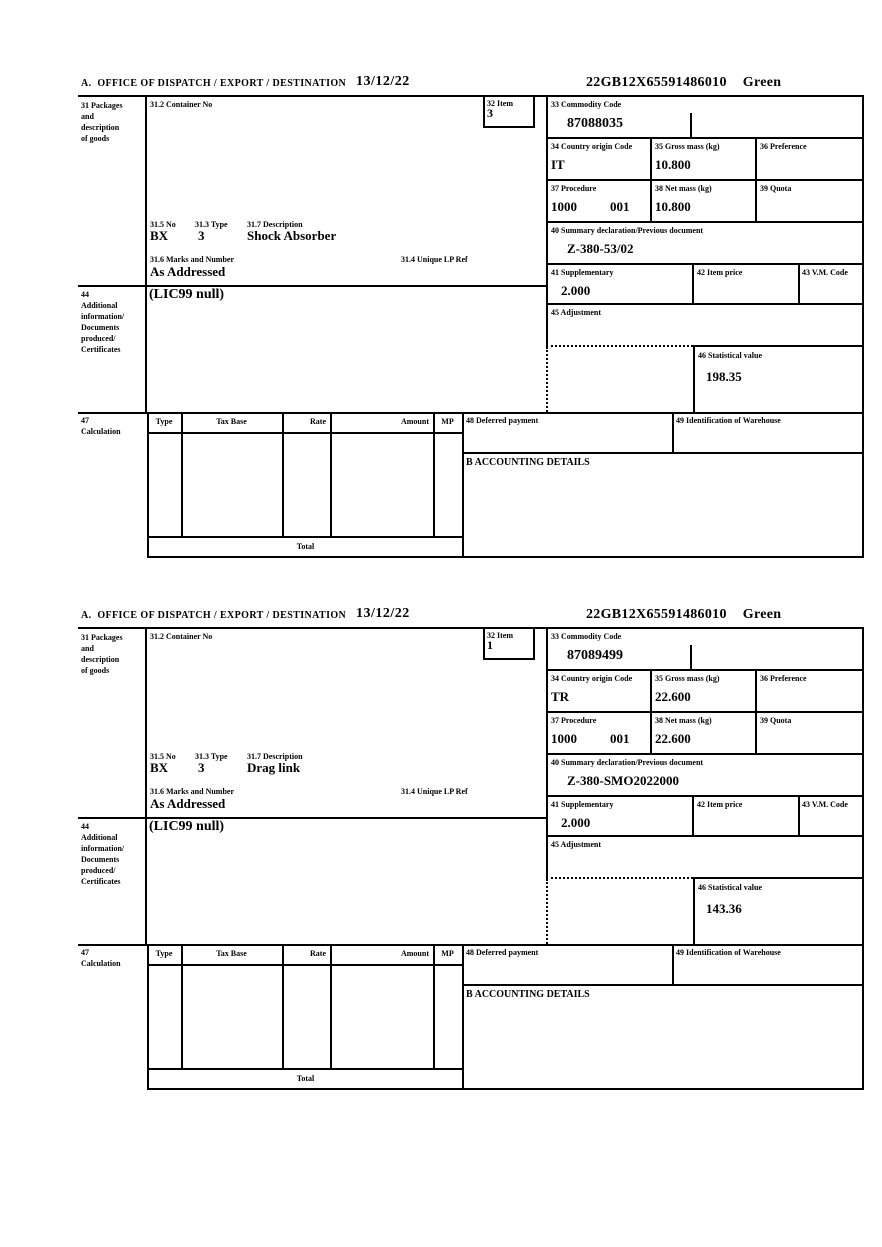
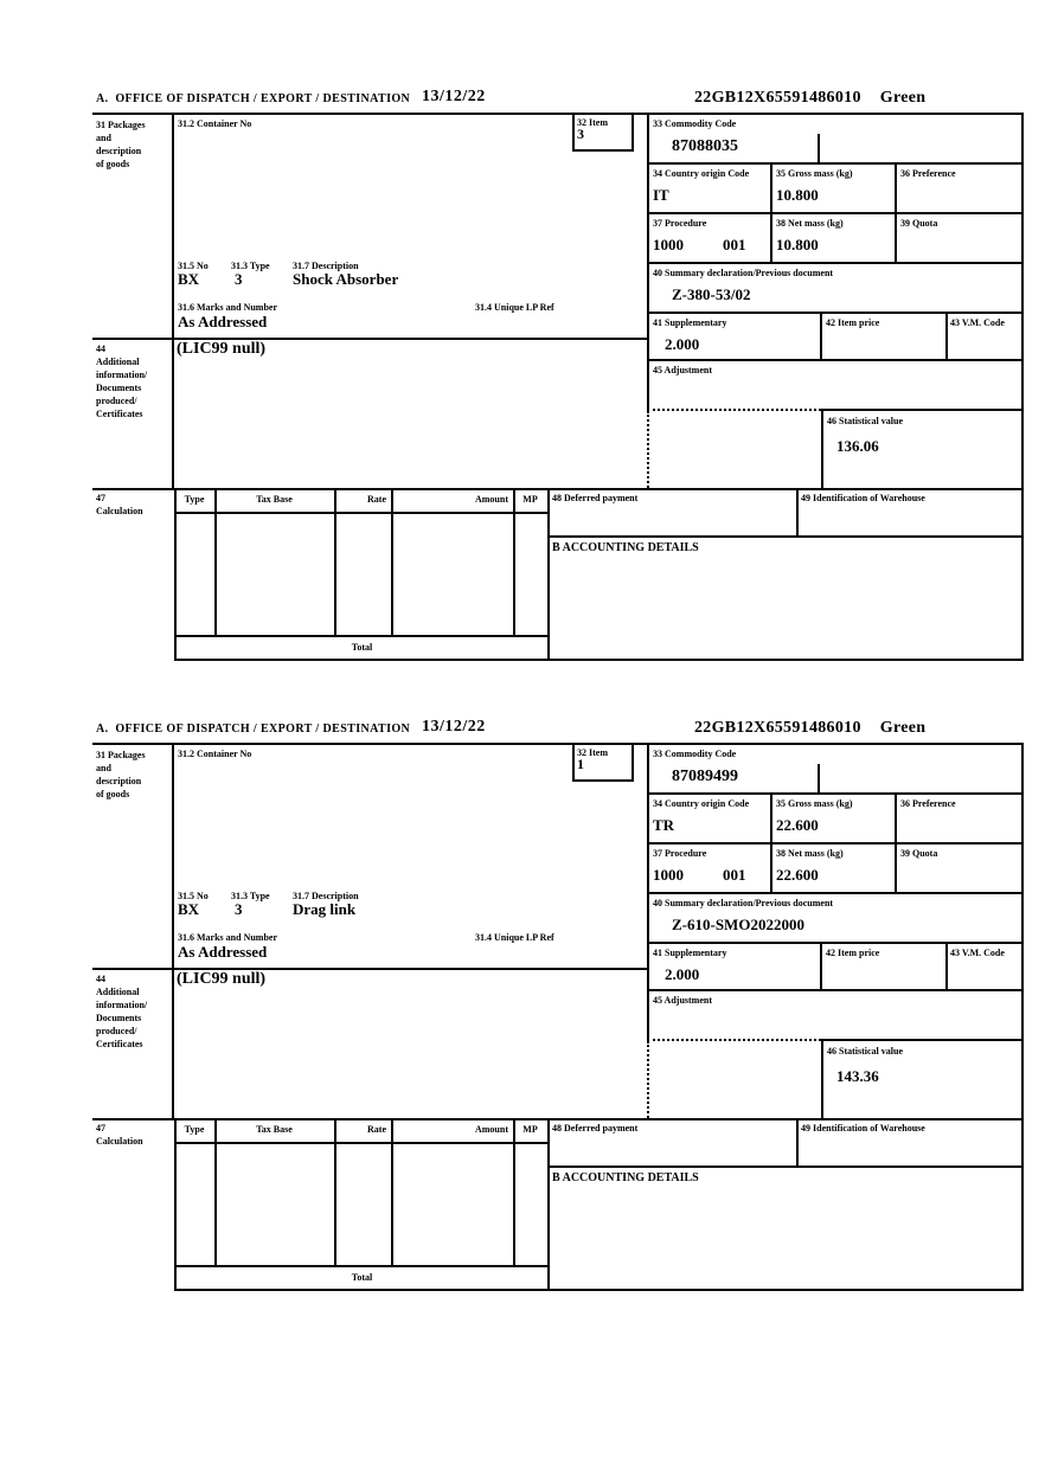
  A. OFFICE OF DISPATCH / EXPORT / DESTINATION
  13/12/22
  22GB12X65591486010 Green
  31 Packages
  and
  description
  of goods
  31.2 Container No
  32 Item
  3
  33 Commodity Code
  87088035
  34 Country origin Code
  IT
  35 Gross mass (kg)
  10.800
  36 Preference
  37 Procedure
  1000
  001
  38 Net mass (kg)
  10.800
  39 Quota
  31.5 No
  31.3 Type
  31.7 Description
  BX
  3
  Shock Absorber
  31.6 Marks and Number
  31.4 Unique LP Ref
  As Addressed
  40 Summary declaration/Previous document
  Z-380-53/02
  41 Supplementary
  2.000
  42 Item price
  43 V.M. Code
  45 Adjustment
  46 Statistical value
- 198.35
+ 136.06
  44
  Additional
  information/
  Documents
  produced/
  Certificates
  (LIC99 null)
  47
  Calculation
  Type
  Tax Base
  Rate
  Amount
  MP
  48 Deferred payment
  49 Identification of Warehouse
  B ACCOUNTING DETAILS
  Total
  A. OFFICE OF DISPATCH / EXPORT / DESTINATION
  13/12/22
  22GB12X65591486010 Green
  31 Packages
  and
  description
  of goods
  31.2 Container No
  32 Item
  1
  33 Commodity Code
  87089499
  34 Country origin Code
  TR
  35 Gross mass (kg)
  22.600
  36 Preference
  37 Procedure
  1000
  001
  38 Net mass (kg)
  22.600
  39 Quota
  31.5 No
  31.3 Type
  31.7 Description
  BX
  3
  Drag link
  31.6 Marks and Number
  31.4 Unique LP Ref
  As Addressed
  40 Summary declaration/Previous document
- Z-380-SMO2022000
+ Z-610-SMO2022000
  41 Supplementary
  2.000
  42 Item price
  43 V.M. Code
  45 Adjustment
  46 Statistical value
  143.36
  44
  Additional
  information/
  Documents
  produced/
  Certificates
  (LIC99 null)
  47
  Calculation
  Type
  Tax Base
  Rate
  Amount
  MP
  48 Deferred payment
  49 Identification of Warehouse
  B ACCOUNTING DETAILS
  Total
